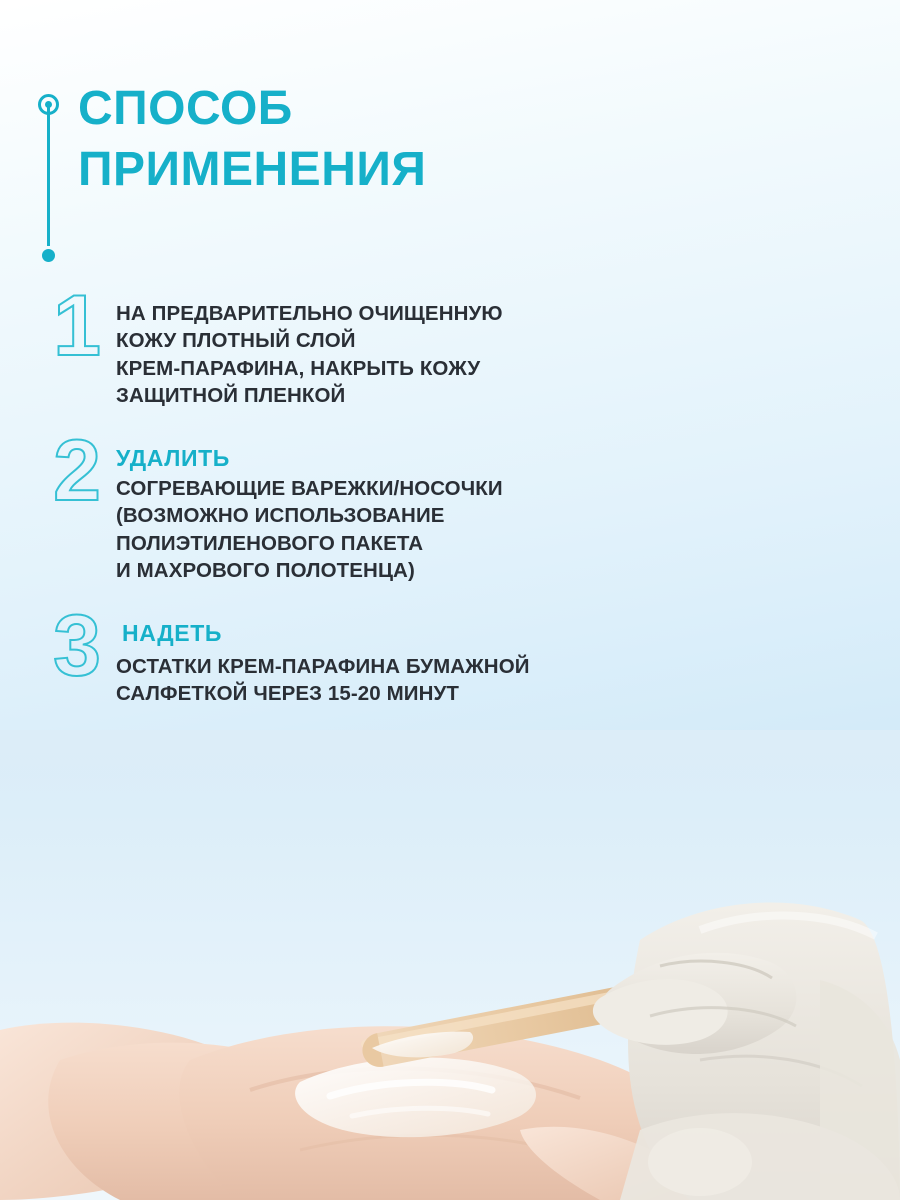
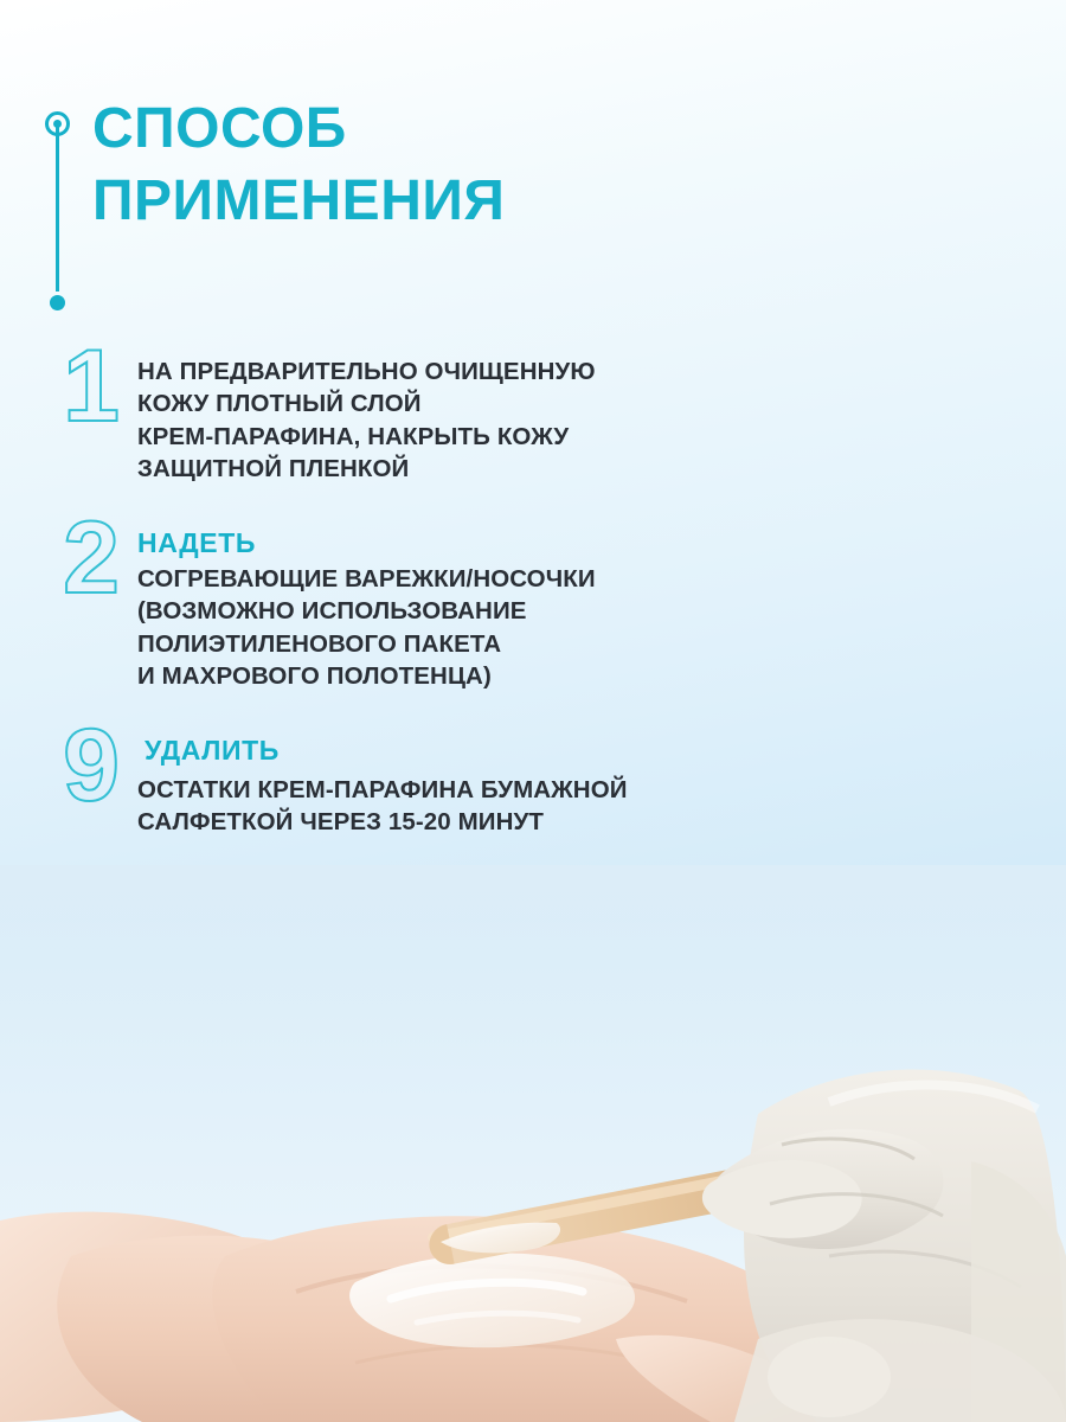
  СПОСОБ
  ПРИМЕНЕНИЯ
  1
  НА ПРЕДВАРИТЕЛЬНО ОЧИЩЕННУЮ
  КОЖУ ПЛОТНЫЙ СЛОЙ
  КРЕМ-ПАРАФИНА, НАКРЫТЬ КОЖУ
  ЗАЩИТНОЙ ПЛЕНКОЙ
  2
- УДАЛИТЬ
+ НАДЕТЬ
  СОГРЕВАЮЩИЕ ВАРЕЖКИ/НОСОЧКИ
  (ВОЗМОЖНО ИСПОЛЬЗОВАНИЕ
  ПОЛИЭТИЛЕНОВОГО ПАКЕТА
  И МАХРОВОГО ПОЛОТЕНЦА)
- 3
+ 9
- НАДЕТЬ
+ УДАЛИТЬ
  ОСТАТКИ КРЕМ-ПАРАФИНА БУМАЖНОЙ
  САЛФЕТКОЙ ЧЕРЕЗ 15-20 МИНУТ
